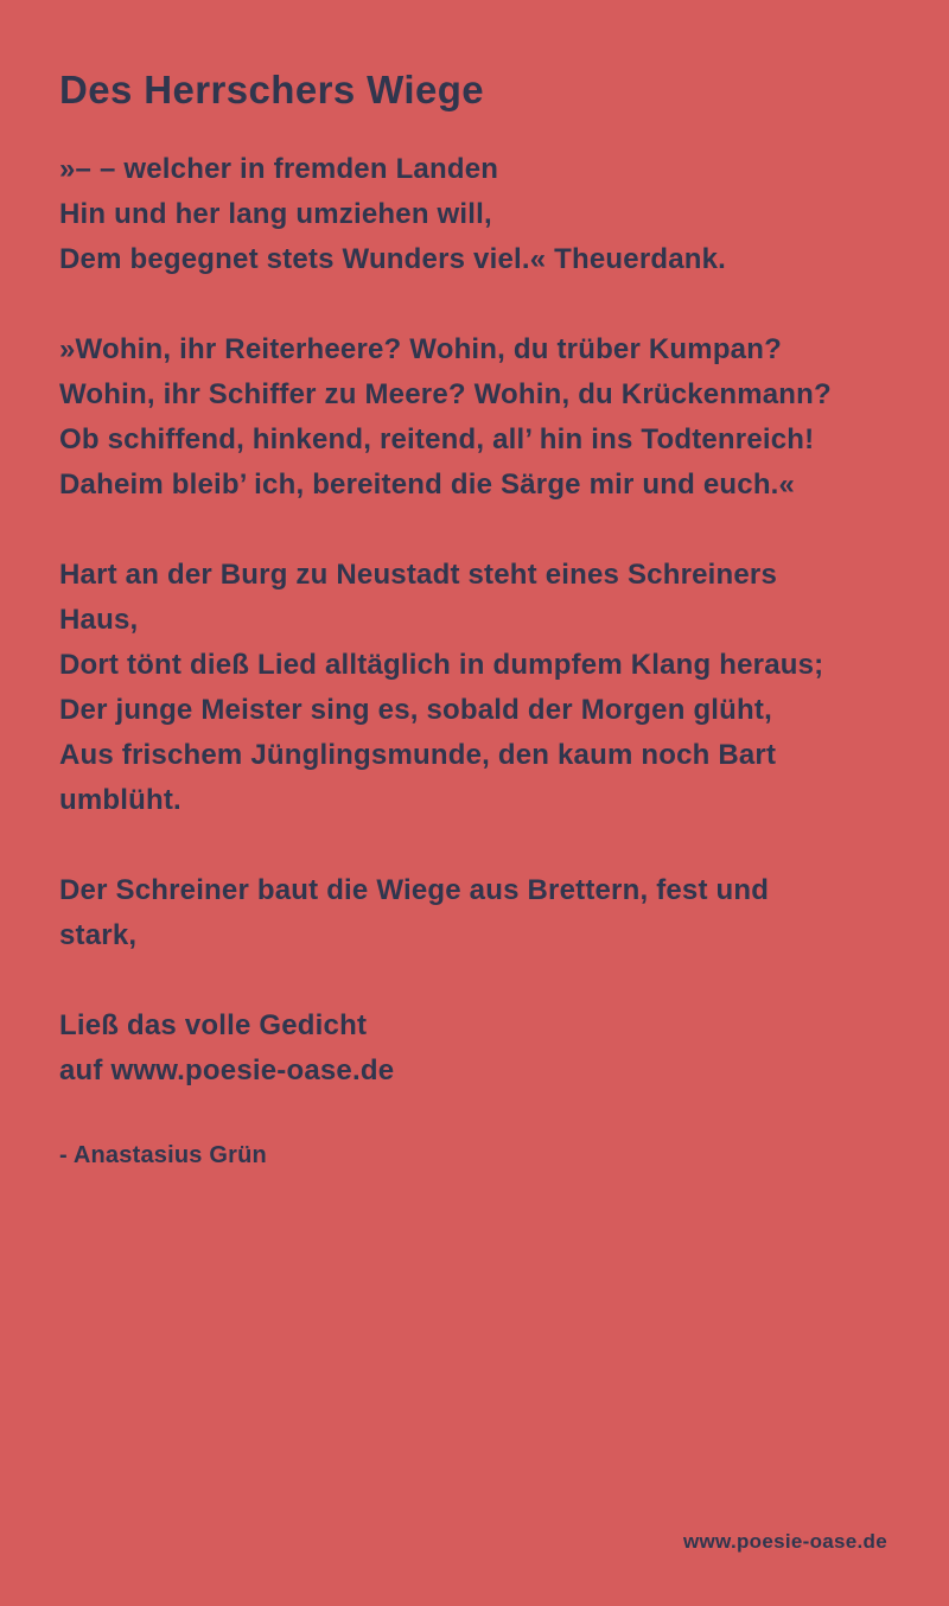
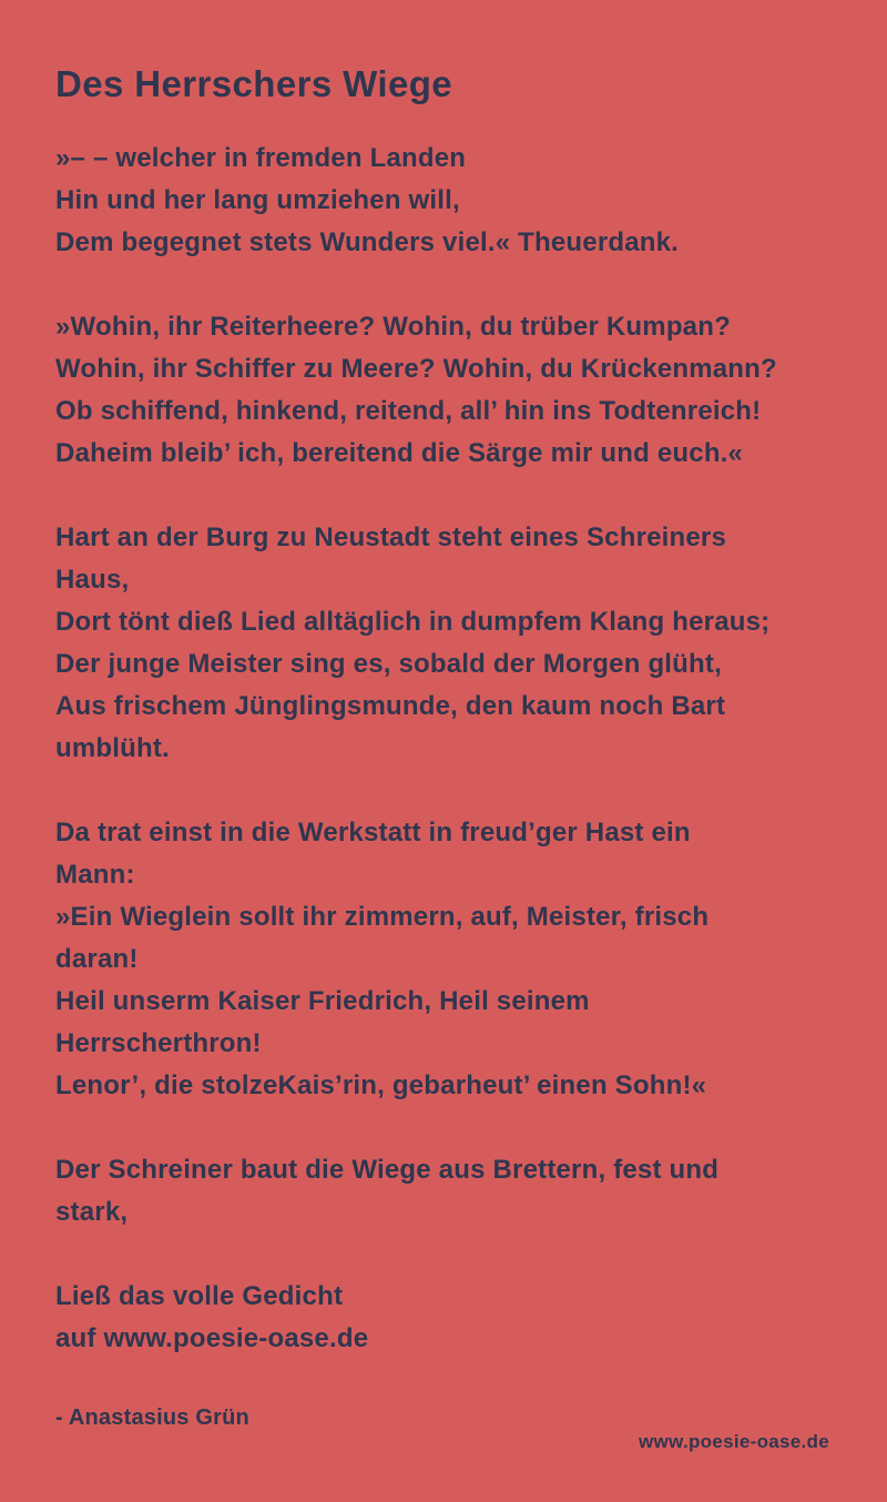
  Des Herrschers Wiege
  »– – welcher in fremden Landen
  Hin und her lang umziehen will,
  Dem begegnet stets Wunders viel.« Theuerdank.
  »Wohin, ihr Reiterheere? Wohin, du trüber Kumpan?
  Wohin, ihr Schiffer zu Meere? Wohin, du Krückenmann?
  Ob schiffend, hinkend, reitend, all’ hin ins Todtenreich!
  Daheim bleib’ ich, bereitend die Särge mir und euch.«
  Hart an der Burg zu Neustadt steht eines Schreiners
  Haus,
  Dort tönt dieß Lied alltäglich in dumpfem Klang heraus;
  Der junge Meister sing es, sobald der Morgen glüht,
  Aus frischem Jünglingsmunde, den kaum noch Bart
  umblüht.
+ Da trat einst in die Werkstatt in freud’ger Hast ein
+ Mann:
+ »Ein Wieglein sollt ihr zimmern, auf, Meister, frisch
+ daran!
+ Heil unserm Kaiser Friedrich, Heil seinem
+ Herrscherthron!
+ Lenor’, die stolzeKais’rin, gebarheut’ einen Sohn!«
  Der Schreiner baut die Wiege aus Brettern, fest und
  stark,
  Ließ das volle Gedicht
  auf www.poesie-oase.de
  - Anastasius Grün
  www.poesie-oase.de
